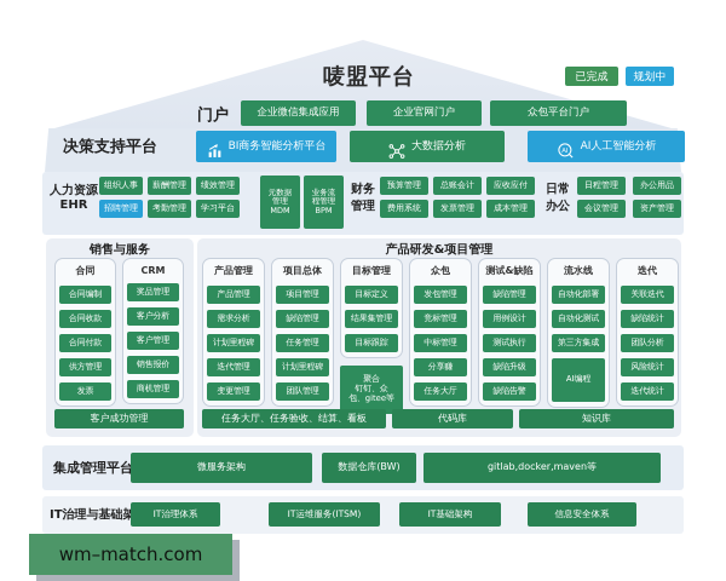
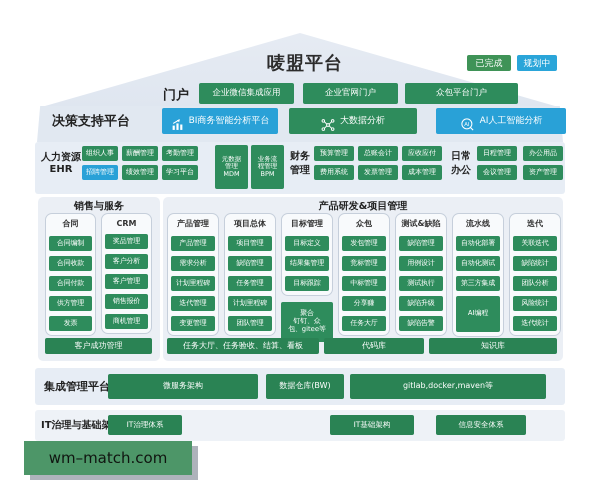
  唛盟平台
  已完成
  规划中
  门户
  企业微信集成应用
  企业官网门户
  众包平台门户
  决策支持平台
  BI商务智能分析平台
  大数据分析
  AI人工智能分析
  人力资源
  EHR
  组织人事
  薪酬管理
- 绩效管理
+ 考勤管理
  招聘管理
- 考勤管理
+ 绩效管理
  学习平台
  元数据
  管理
  MDM
  业务流
  程管理
  BPM
  财务
  管理
  预算管理
  总账会计
  应收应付
  费用系统
  发票管理
  成本管理
  日常
  办公
  日程管理
  办公用品
  会议管理
  资产管理
  销售与服务
  合同
  合同编制
  合同收款
  合同付款
  供方管理
  发票
  CRM
  奖品管理
  客户分析
  客户管理
  销售报价
  商机管理
  客户成功管理
  产品研发&项目管理
  产品管理
  产品管理
  需求分析
  计划里程碑
  迭代管理
  变更管理
  项目总体
  项目管理
  缺陷管理
  任务管理
  计划里程碑
  团队管理
  目标管理
  目标定义
  结果集管理
  目标跟踪
  聚合
  钉钉、众
  包、gitee等
  众包
  发包管理
  竞标管理
  中标管理
  分享赚
  任务大厅
  测试&缺陷
  缺陷管理
  用例设计
  测试执行
  缺陷升级
  缺陷告警
  流水线
  自动化部署
  自动化测试
  第三方集成
  AI编程
  迭代
  关联迭代
  缺陷统计
  团队分析
  风险统计
  迭代统计
  任务大厅、任务验收、结算、看板
  代码库
  知识库
  集成管理平台
  微服务架构
  数据仓库(BW)
  gitlab,docker,maven等
  IT治理与基础架
  IT治理体系
- IT运维服务(ITSM)
  IT基础架构
  信息安全体系
  wm–match.com
